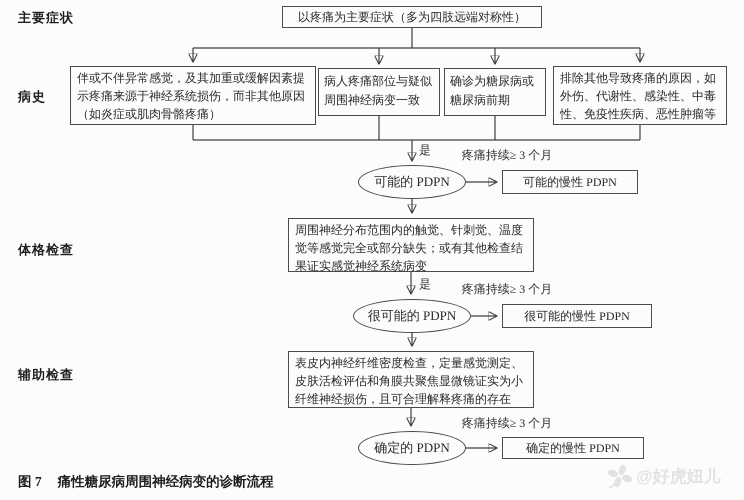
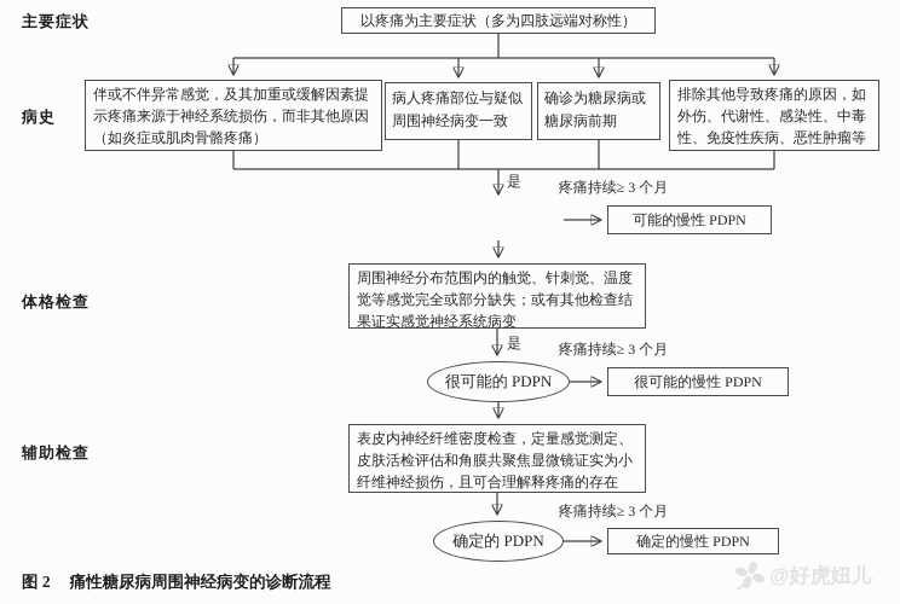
  主要症状
  病史
  体格检查
  辅助检查
  以疼痛为主要症状（多为四肢远端对称性）
  伴或不伴异常感觉，及其加重或缓解因素提示疼痛来源于神经系统损伤，而非其他原因（如炎症或肌肉骨骼疼痛）
  病人疼痛部位与疑似周围神经病变一致
  确诊为糖尿病或糖尿病前期
  排除其他导致疼痛的原因，如外伤、代谢性、感染性、中毒性、免疫性疾病、恶性肿瘤等
  是
  疼痛持续≥ 3 个月
- 可能的 PDPN
  可能的慢性 PDPN
  周围神经分布范围内的触觉、针刺觉、温度觉等感觉完全或部分缺失；或有其他检查结果证实感觉神经系统病变
  是
  疼痛持续≥ 3 个月
  很可能的 PDPN
  很可能的慢性 PDPN
  表皮内神经纤维密度检查，定量感觉测定、皮肤活检评估和角膜共聚焦显微镜证实为小纤维神经损伤，且可合理解释疼痛的存在
  疼痛持续≥ 3 个月
  确定的 PDPN
  确定的慢性 PDPN
- 图 7 痛性糖尿病周围神经病变的诊断流程
+ 图 2 痛性糖尿病周围神经病变的诊断流程
  @好虎妞儿
